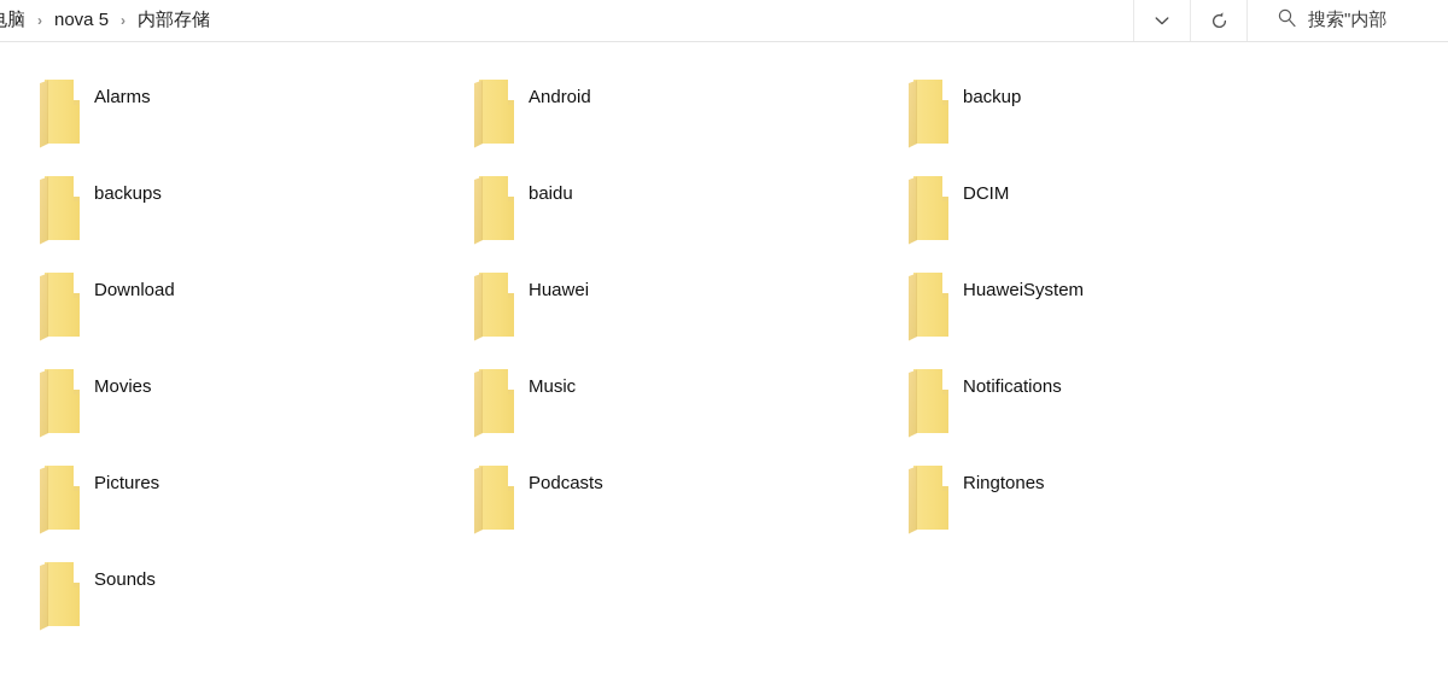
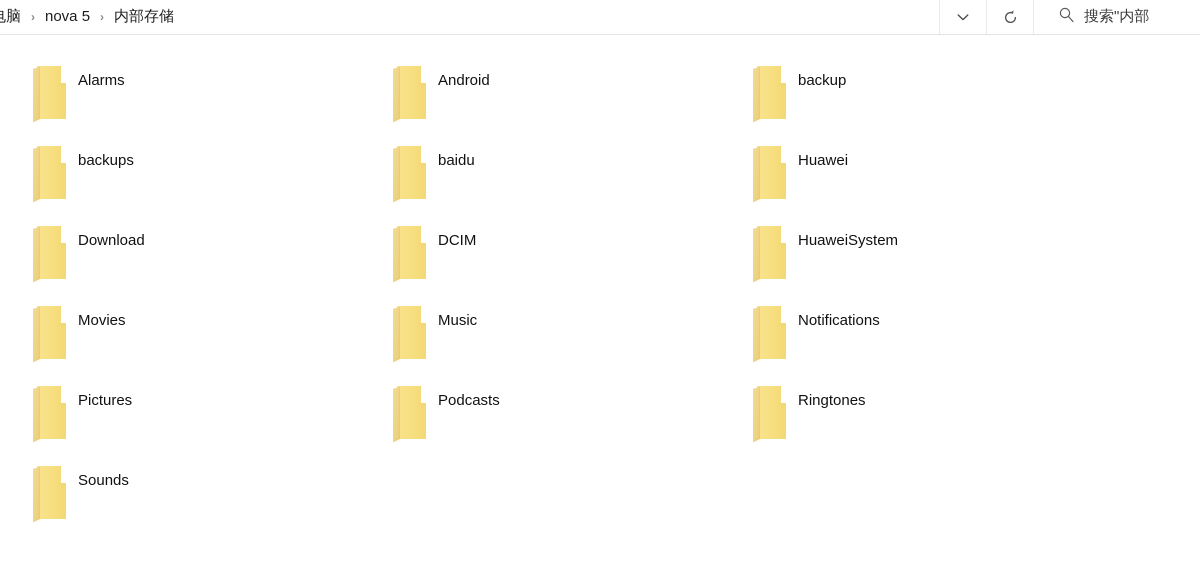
  ›
  nova 5
  ›
  内部存储
  搜索"内部
  Alarms
  Android
  backup
  backups
  baidu
- DCIM
+ Huawei
  Download
- Huawei
+ DCIM
  HuaweiSystem
  Movies
  Music
  Notifications
  Pictures
  Podcasts
  Ringtones
  Sounds
